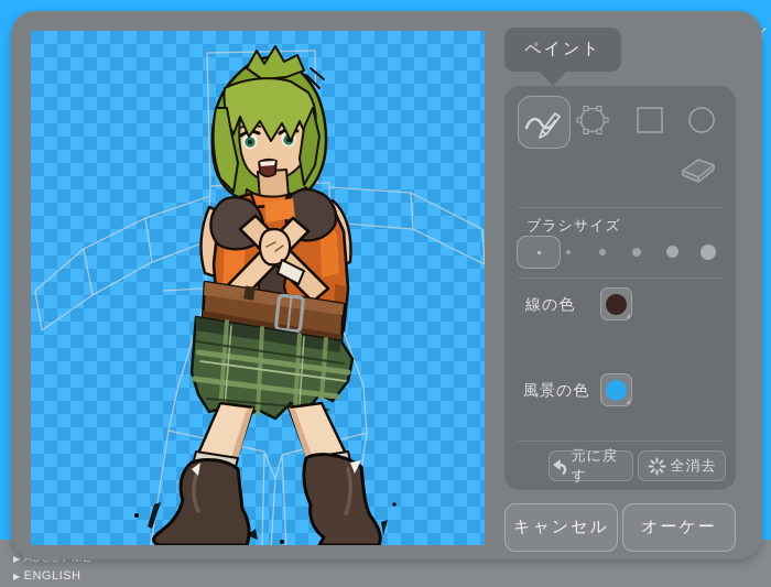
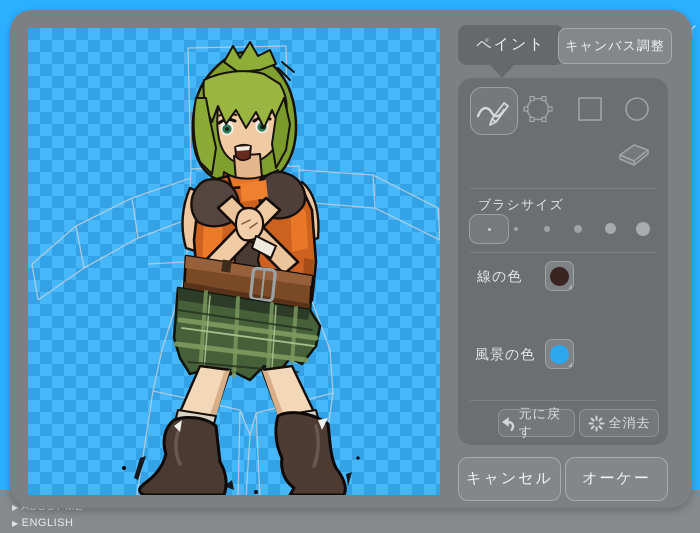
  ▶ ENGLISH
  ペイント
+ キャンバス調整
  ブラシサイズ
  線の色
  風景の色
  元に戻す
  全消去
  キャンセル
  オーケー
